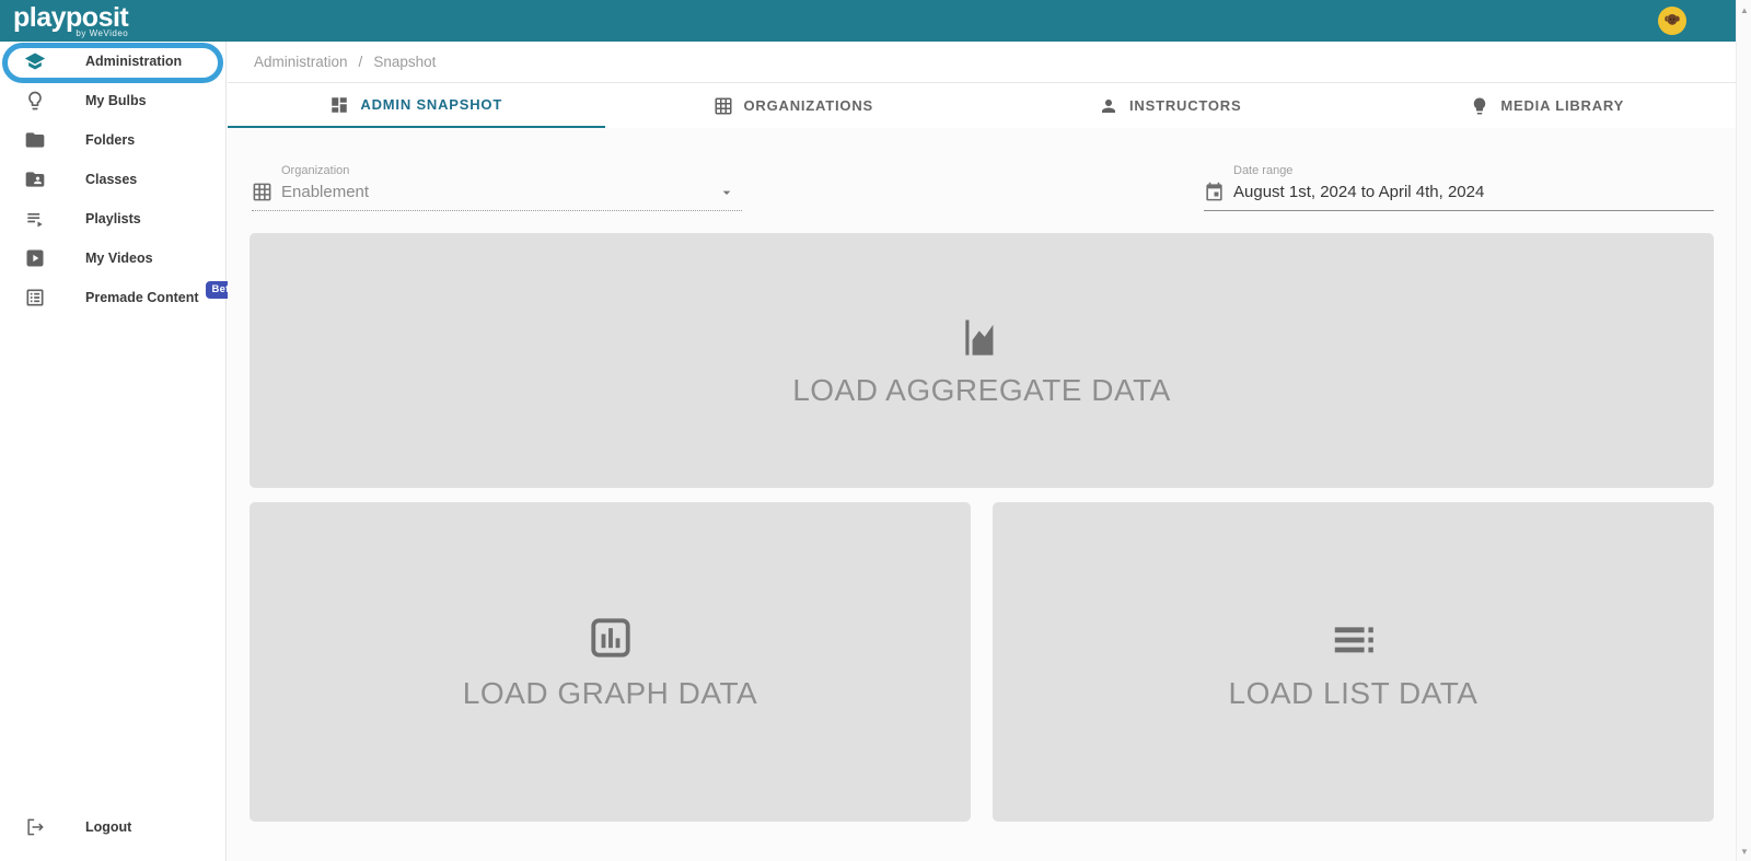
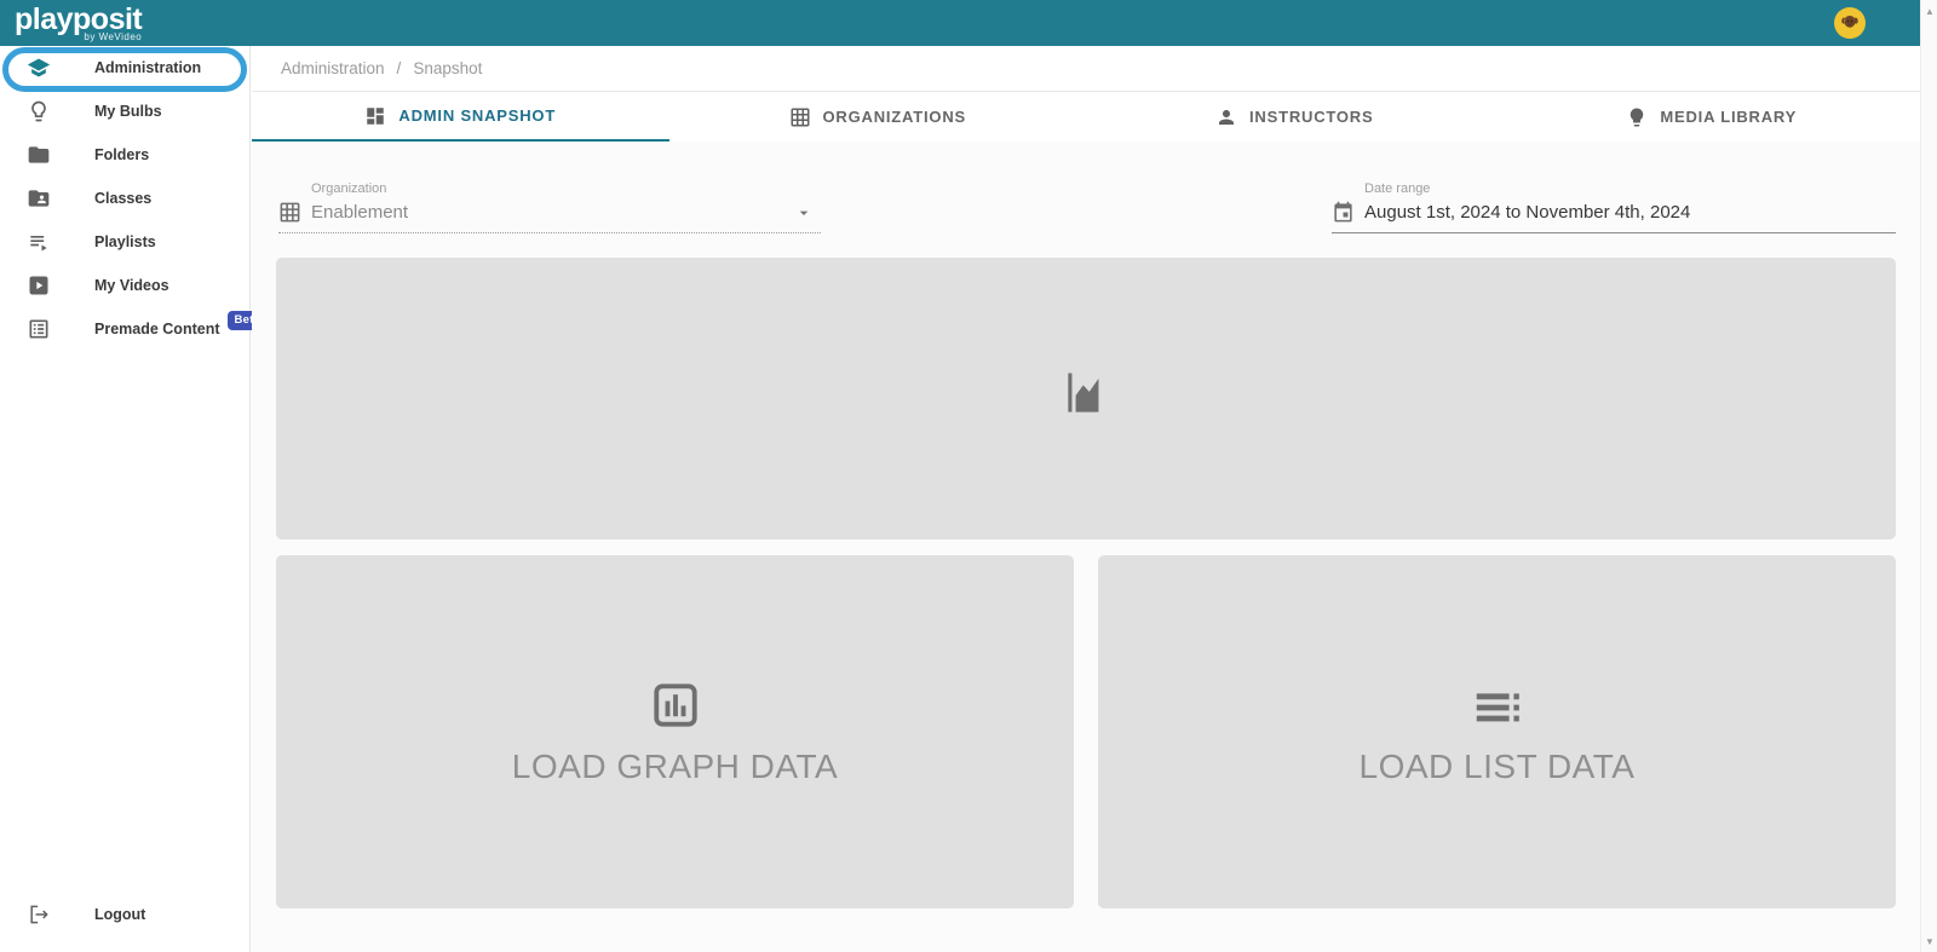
  playposit
  by WeVideo
  ▲
  ▼
  Administration
  My Bulbs
  Folders
  Classes
  Playlists
  My Videos
  Premade Content
  Logout
  Administration
  /
  Snapshot
  ADMIN SNAPSHOT
  ORGANIZATIONS
  INSTRUCTORS
  MEDIA LIBRARY
  Organization
  Enablement
  Date range
- August 1st, 2024 to April 4th, 2024
+ August 1st, 2024 to November 4th, 2024
- LOAD AGGREGATE DATA
  LOAD GRAPH DATA
  LOAD LIST DATA
